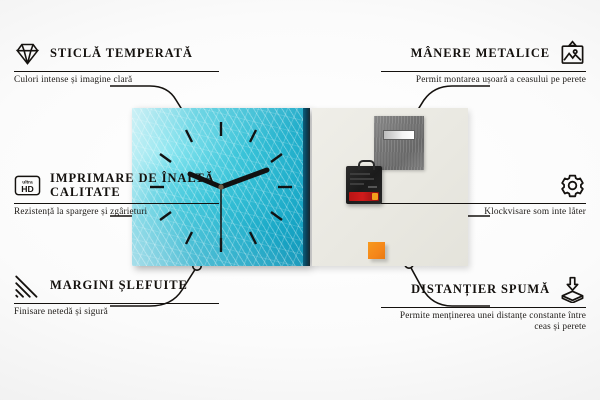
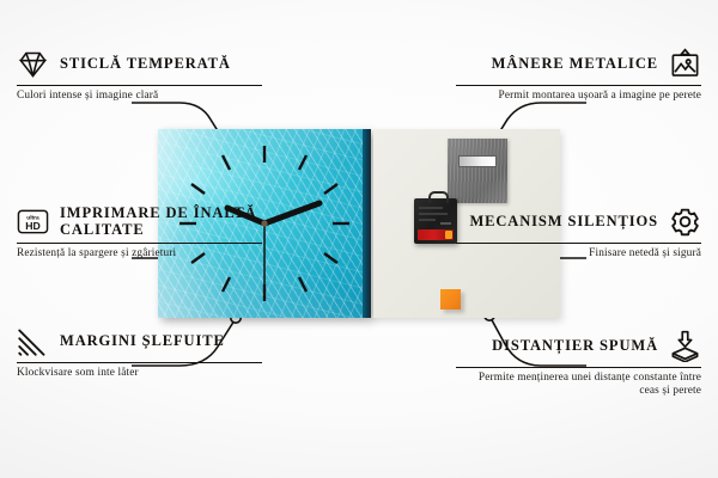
  STICLĂ TEMPERATĂ
  Culori intense și imagine clară
  HD
  IMPRIMARE DE ÎNALTĂ CALITATE
  Rezistență la spargere și zgârieturi
  MARGINI ȘLEFUITE
- Finisare netedă și sigură
+ Klockvisare som inte låter
  MÂNERE METALICE
- Permit montarea ușoară a ceasului pe perete
+ Permit montarea ușoară a imagine pe perete
+ MECANISM SILENȚIOS
- Klockvisare som inte låter
+ Finisare netedă și sigură
  DISTANȚIER SPUMĂ
  Permite menținerea unei distanțe constante între ceas și perete
